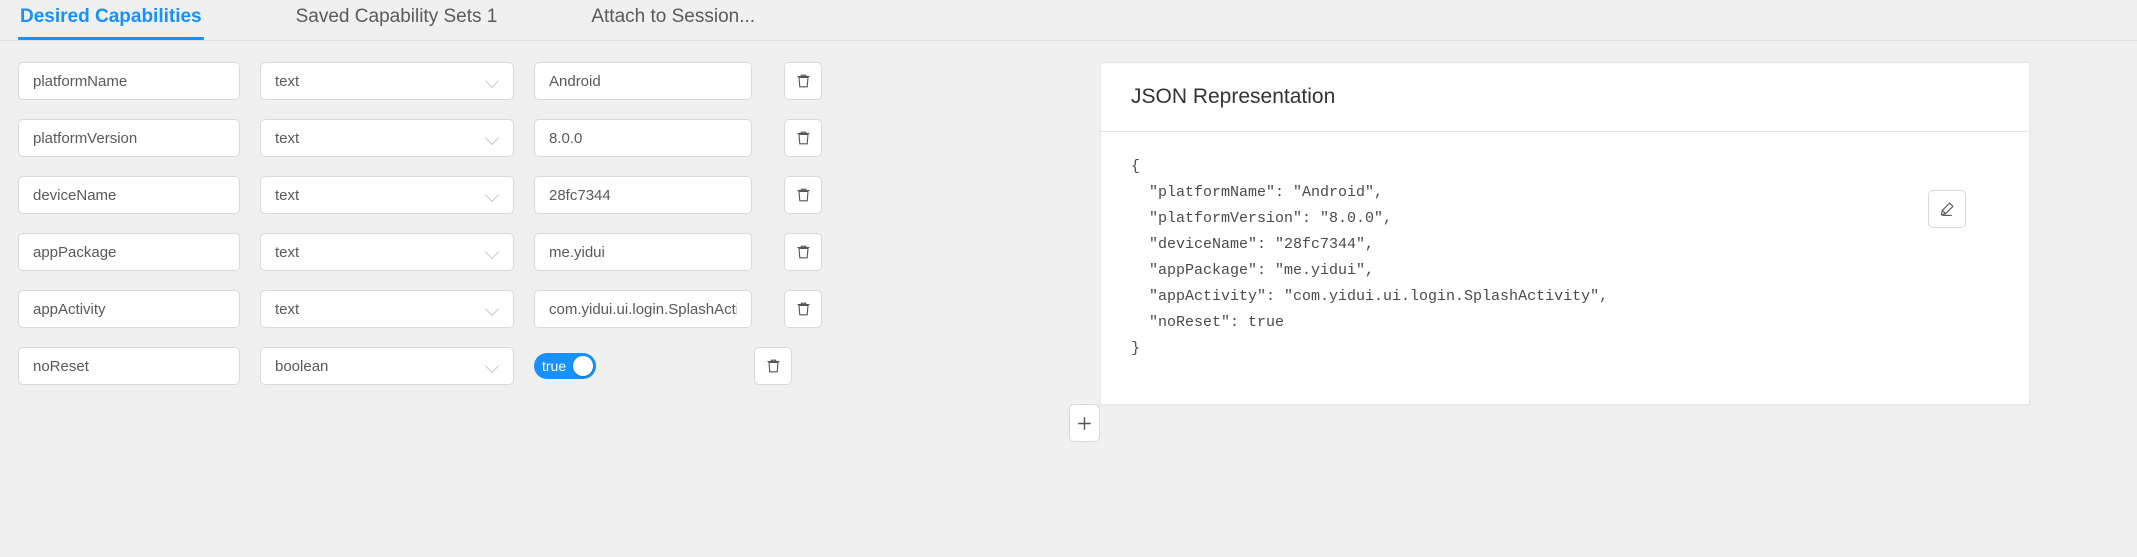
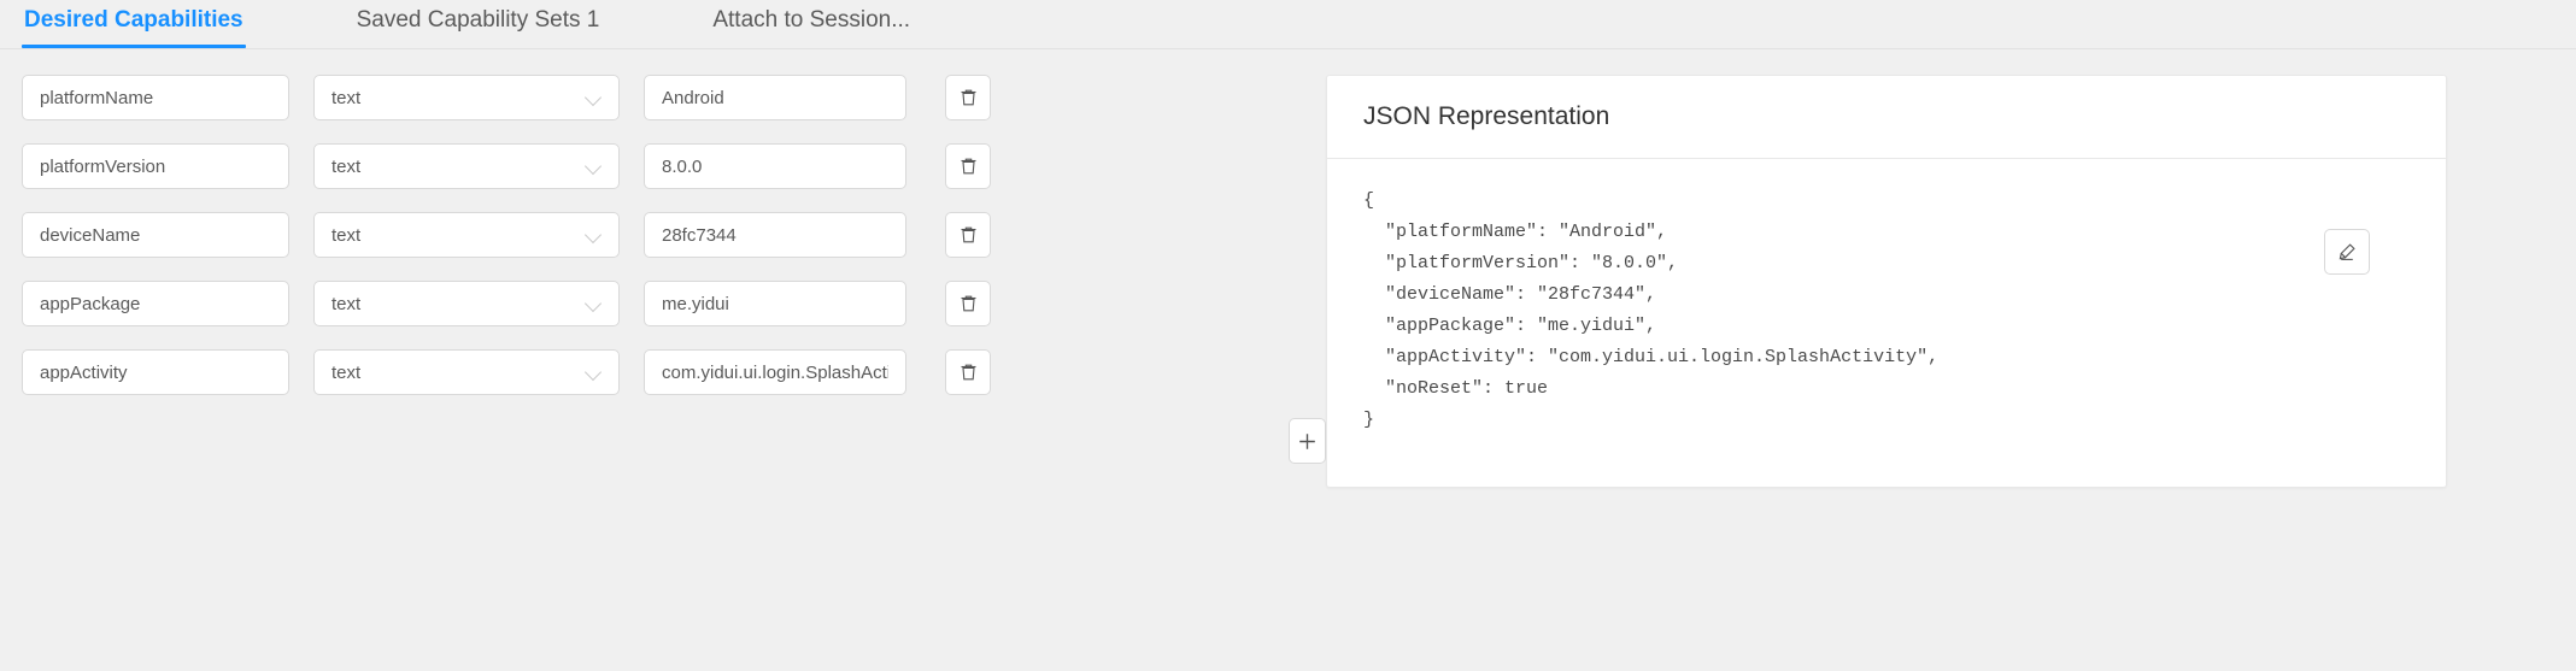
  Desired Capabilities
  Saved Capability Sets 1
  Attach to Session...
  platformName
  text
  Android
  platformVersion
  text
  8.0.0
  deviceName
  text
  28fc7344
  appPackage
  text
  me.yidui
  appActivity
  text
  com.yidui.ui.login.SplashAct
- noReset
- boolean
- true
  JSON Representation
  {
  "platformName": "Android",
  "platformVersion": "8.0.0",
  "deviceName": "28fc7344",
  "appPackage": "me.yidui",
  "appActivity": "com.yidui.ui.login.SplashActivity",
  "noReset": true
  }
